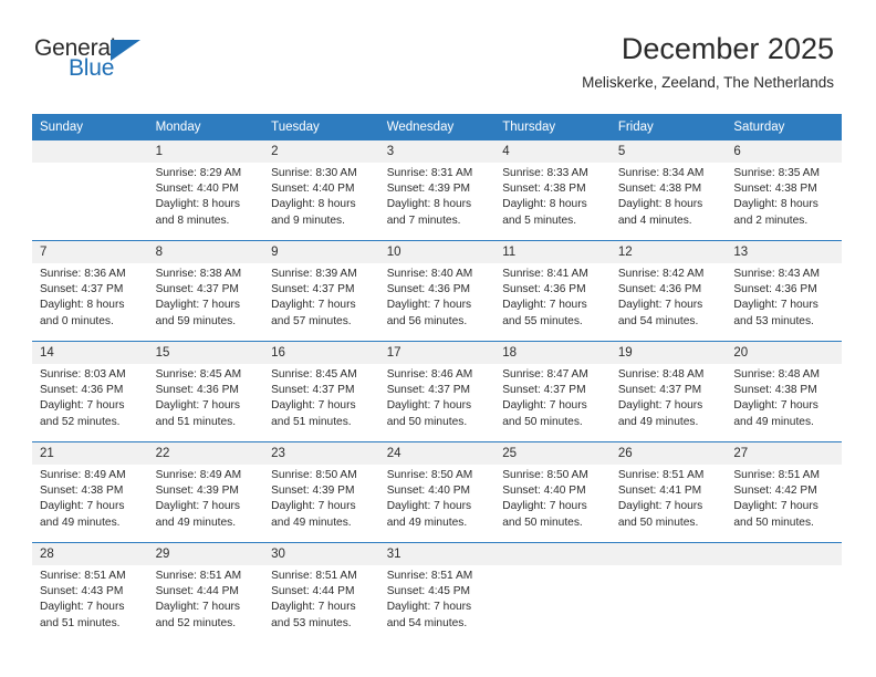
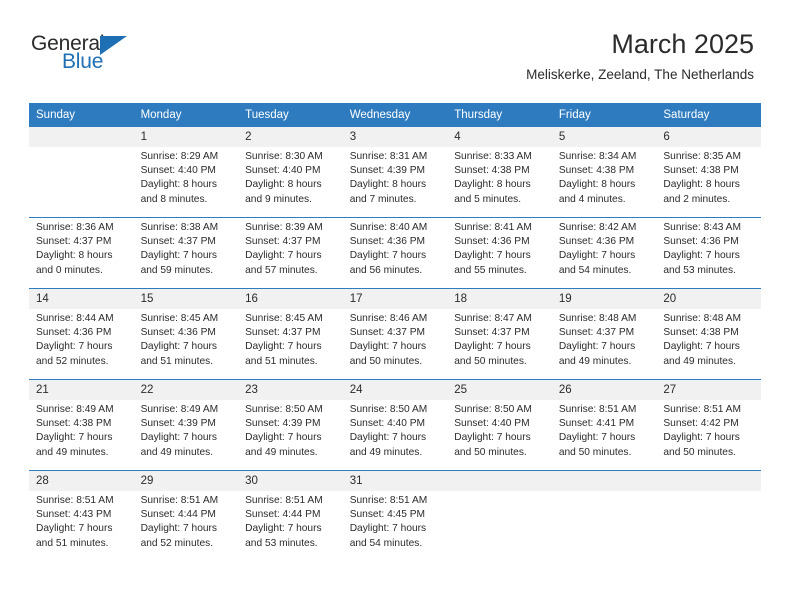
  General
  Blue
- December 2025
+ March 2025
  Meliskerke, Zeeland, The Netherlands
  Sunday	Monday	Tuesday	Wednesday	Thursday	Friday	Saturday
  	1	2	3	4	5	6
  	Sunrise: 8:29 AMSunset: 4:40 PMDaylight: 8 hoursand 8 minutes.	Sunrise: 8:30 AMSunset: 4:40 PMDaylight: 8 hoursand 9 minutes.	Sunrise: 8:31 AMSunset: 4:39 PMDaylight: 8 hoursand 7 minutes.	Sunrise: 8:33 AMSunset: 4:38 PMDaylight: 8 hoursand 5 minutes.	Sunrise: 8:34 AMSunset: 4:38 PMDaylight: 8 hoursand 4 minutes.	Sunrise: 8:35 AMSunset: 4:38 PMDaylight: 8 hoursand 2 minutes.
- 7	8	9	10	11	12	13
  Sunrise: 8:36 AMSunset: 4:37 PMDaylight: 8 hoursand 0 minutes.	Sunrise: 8:38 AMSunset: 4:37 PMDaylight: 7 hoursand 59 minutes.	Sunrise: 8:39 AMSunset: 4:37 PMDaylight: 7 hoursand 57 minutes.	Sunrise: 8:40 AMSunset: 4:36 PMDaylight: 7 hoursand 56 minutes.	Sunrise: 8:41 AMSunset: 4:36 PMDaylight: 7 hoursand 55 minutes.	Sunrise: 8:42 AMSunset: 4:36 PMDaylight: 7 hoursand 54 minutes.	Sunrise: 8:43 AMSunset: 4:36 PMDaylight: 7 hoursand 53 minutes.
  14	15	16	17	18	19	20
- Sunrise: 8:03 AMSunset: 4:36 PMDaylight: 7 hoursand 52 minutes.	Sunrise: 8:45 AMSunset: 4:36 PMDaylight: 7 hoursand 51 minutes.	Sunrise: 8:45 AMSunset: 4:37 PMDaylight: 7 hoursand 51 minutes.	Sunrise: 8:46 AMSunset: 4:37 PMDaylight: 7 hoursand 50 minutes.	Sunrise: 8:47 AMSunset: 4:37 PMDaylight: 7 hoursand 50 minutes.	Sunrise: 8:48 AMSunset: 4:37 PMDaylight: 7 hoursand 49 minutes.	Sunrise: 8:48 AMSunset: 4:38 PMDaylight: 7 hoursand 49 minutes.
+ Sunrise: 8:44 AMSunset: 4:36 PMDaylight: 7 hoursand 52 minutes.	Sunrise: 8:45 AMSunset: 4:36 PMDaylight: 7 hoursand 51 minutes.	Sunrise: 8:45 AMSunset: 4:37 PMDaylight: 7 hoursand 51 minutes.	Sunrise: 8:46 AMSunset: 4:37 PMDaylight: 7 hoursand 50 minutes.	Sunrise: 8:47 AMSunset: 4:37 PMDaylight: 7 hoursand 50 minutes.	Sunrise: 8:48 AMSunset: 4:37 PMDaylight: 7 hoursand 49 minutes.	Sunrise: 8:48 AMSunset: 4:38 PMDaylight: 7 hoursand 49 minutes.
  21	22	23	24	25	26	27
  Sunrise: 8:49 AMSunset: 4:38 PMDaylight: 7 hoursand 49 minutes.	Sunrise: 8:49 AMSunset: 4:39 PMDaylight: 7 hoursand 49 minutes.	Sunrise: 8:50 AMSunset: 4:39 PMDaylight: 7 hoursand 49 minutes.	Sunrise: 8:50 AMSunset: 4:40 PMDaylight: 7 hoursand 49 minutes.	Sunrise: 8:50 AMSunset: 4:40 PMDaylight: 7 hoursand 50 minutes.	Sunrise: 8:51 AMSunset: 4:41 PMDaylight: 7 hoursand 50 minutes.	Sunrise: 8:51 AMSunset: 4:42 PMDaylight: 7 hoursand 50 minutes.
  28	29	30	31
  Sunrise: 8:51 AMSunset: 4:43 PMDaylight: 7 hoursand 51 minutes.	Sunrise: 8:51 AMSunset: 4:44 PMDaylight: 7 hoursand 52 minutes.	Sunrise: 8:51 AMSunset: 4:44 PMDaylight: 7 hoursand 53 minutes.	Sunrise: 8:51 AMSunset: 4:45 PMDaylight: 7 hoursand 54 minutes.
